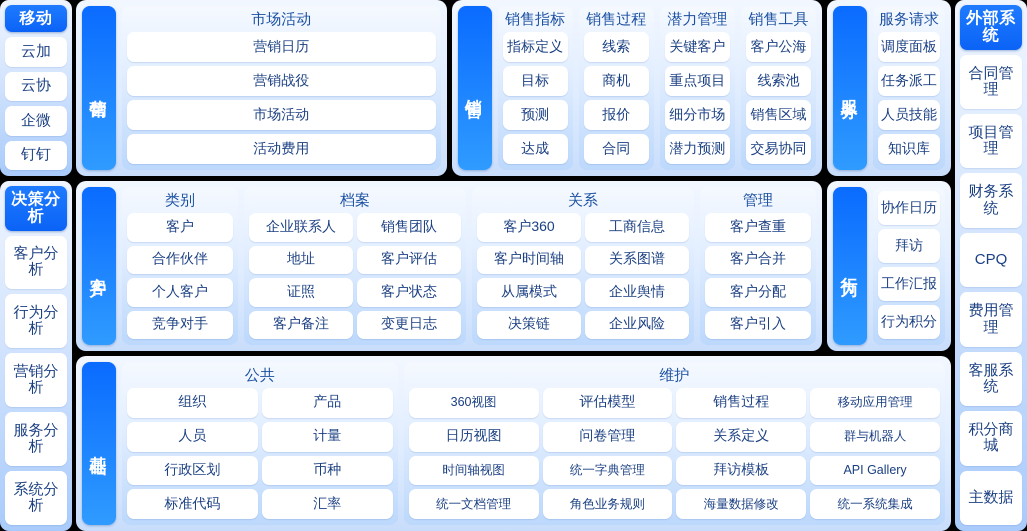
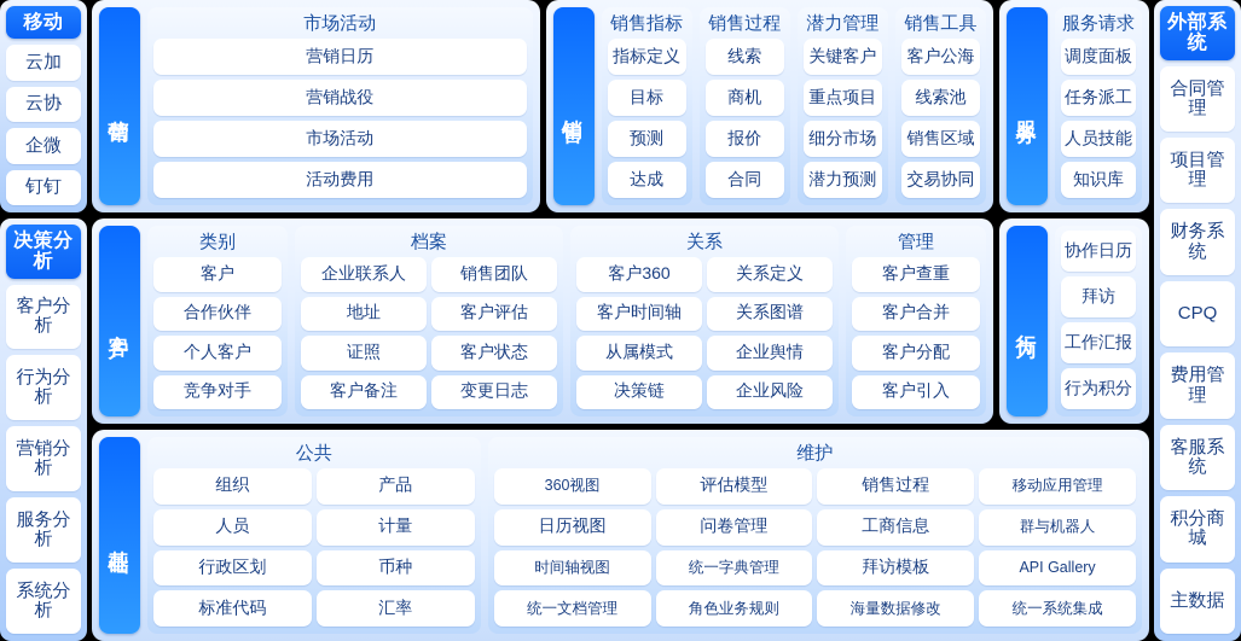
  移动
  云加
  云协
  企微
  钉钉
  决策分析
  客户分析
  行为分析
  营销分析
  服务分析
  系统分析
  市场活动
  营销日历
  营销战役
  市场活动
  活动费用
  销售指标
  指标定义
  目标
  预测
  达成
  线索
  商机
  报价
  合同
  潜力管理
  关键客户
  重点项目
  细分市场
  潜力预测
  销售工具
  客户公海
  线索池
  销售区域
  交易协同
  服务请求
  调度面板
  任务派工
  人员技能
  知识库
  类别
  客户
  合作伙伴
  个人客户
  竞争对手
  档案
  企业联系人
  销售团队
  地址
  客户评估
  证照
  客户状态
  客户备注
  变更日志
  关系
  客户360
- 工商信息
+ 关系定义
  客户时间轴
  关系图谱
  从属模式
  企业舆情
  决策链
  企业风险
  管理
  客户查重
  客户合并
  客户分配
  客户引入
  协作日历
  拜访
  工作汇报
  行为积分
  公共
  组织
  产品
  人员
  计量
  行政区划
  币种
  标准代码
  汇率
  维护
  360视图
  评估模型
  销售过程
  移动应用管理
  日历视图
  问卷管理
- 关系定义
+ 工商信息
  群与机器人
  时间轴视图
  统一字典管理
  拜访模板
  API Gallery
  统一文档管理
  角色业务规则
  海量数据修改
  统一系统集成
  外部系统
  合同管理
  项目管理
  财务系统
  CPQ
  费用管理
  客服系统
  积分商城
  主数据
